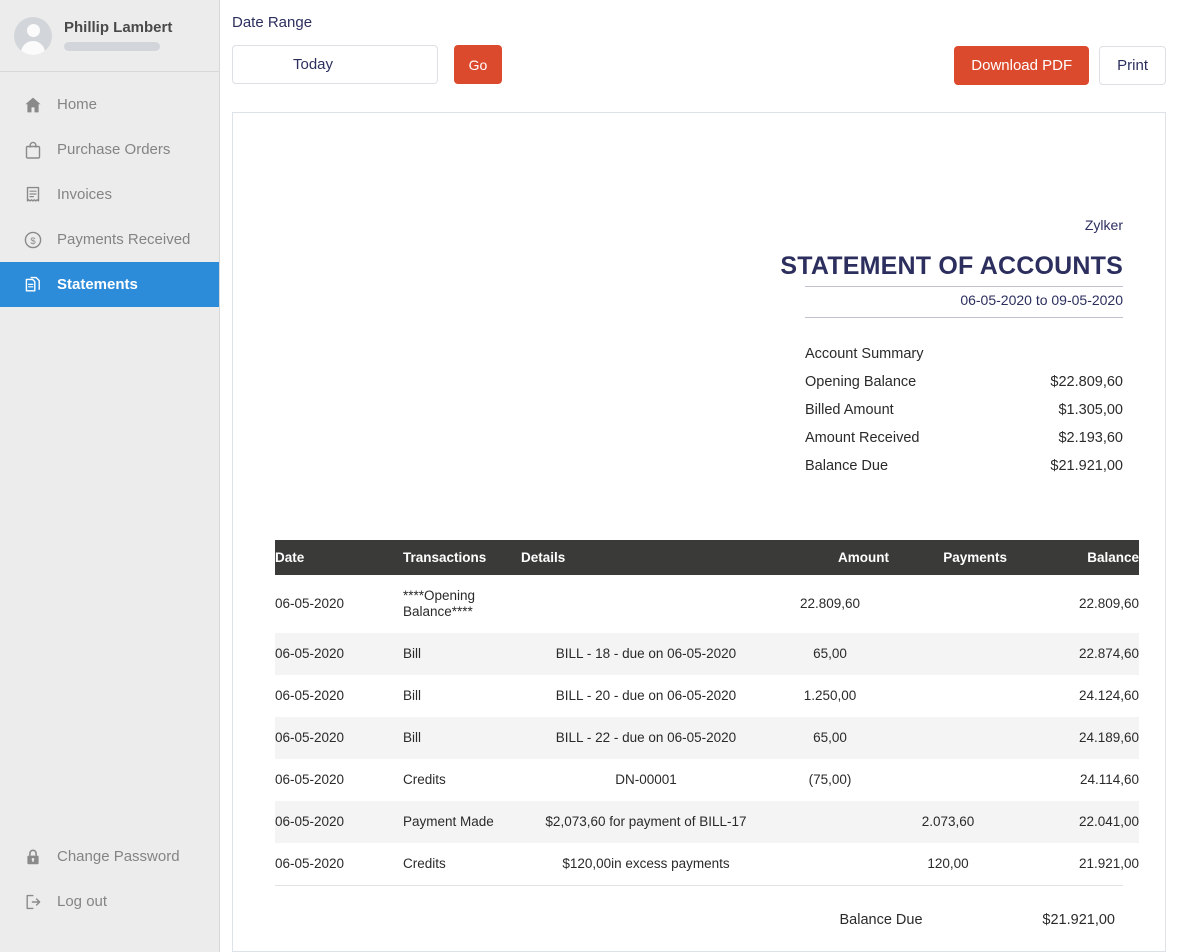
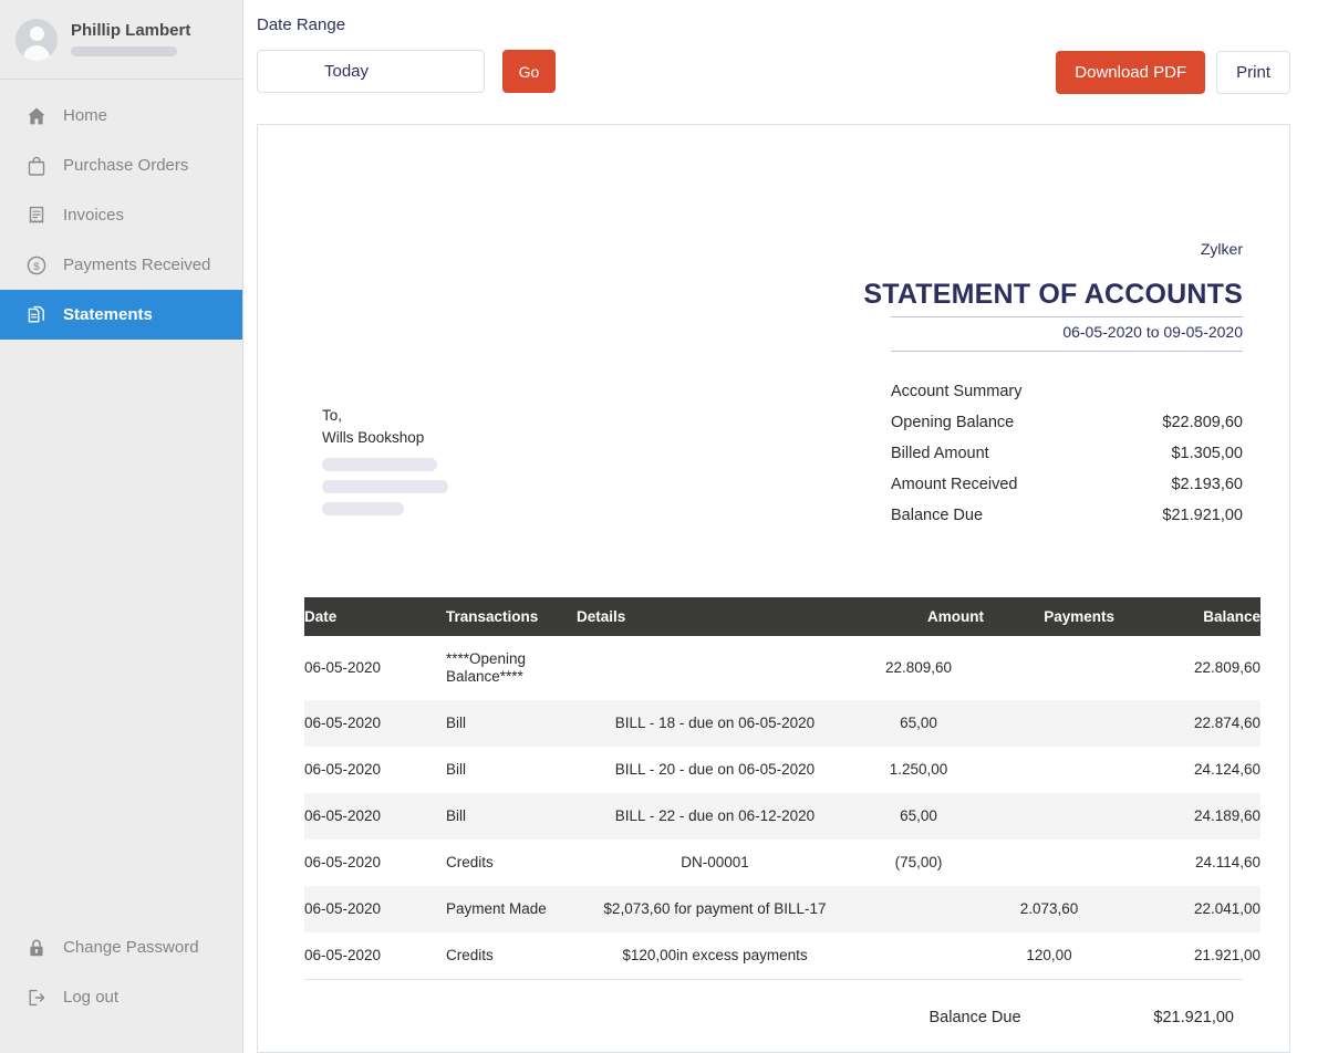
  Phillip Lambert
  Home
  Purchase Orders
  Invoices
  $
  Payments Received
  Statements
  Change Password
  Log out
  Date Range
  Today
  Go
  Download PDF
  Print
  Zylker
  STATEMENT OF ACCOUNTS
  06-05-2020 to 09-05-2020
+ To,
+ Wills Bookshop
  Account Summary
  Opening Balance
  $22.809,60
  Billed Amount
  $1.305,00
  Amount Received
  $2.193,60
  Balance Due
  $21.921,00
  Date	Transactions	Details	Amount	Payments	Balance
  06-05-2020	****Opening Balance****		22.809,60		22.809,60
  06-05-2020	Bill	BILL - 18 - due on 06-05-2020	65,00		22.874,60
  06-05-2020	Bill	BILL - 20 - due on 06-05-2020	1.250,00		24.124,60
- 06-05-2020	Bill	BILL - 22 - due on 06-05-2020	65,00		24.189,60
+ 06-05-2020	Bill	BILL - 22 - due on 06-12-2020	65,00		24.189,60
  06-05-2020	Credits	DN-00001	(75,00)		24.114,60
  06-05-2020	Payment Made	$2,073,60 for payment of BILL-17		2.073,60	22.041,00
  06-05-2020	Credits	$120,00in excess payments		120,00	21.921,00
  Balance Due
  $21.921,00
